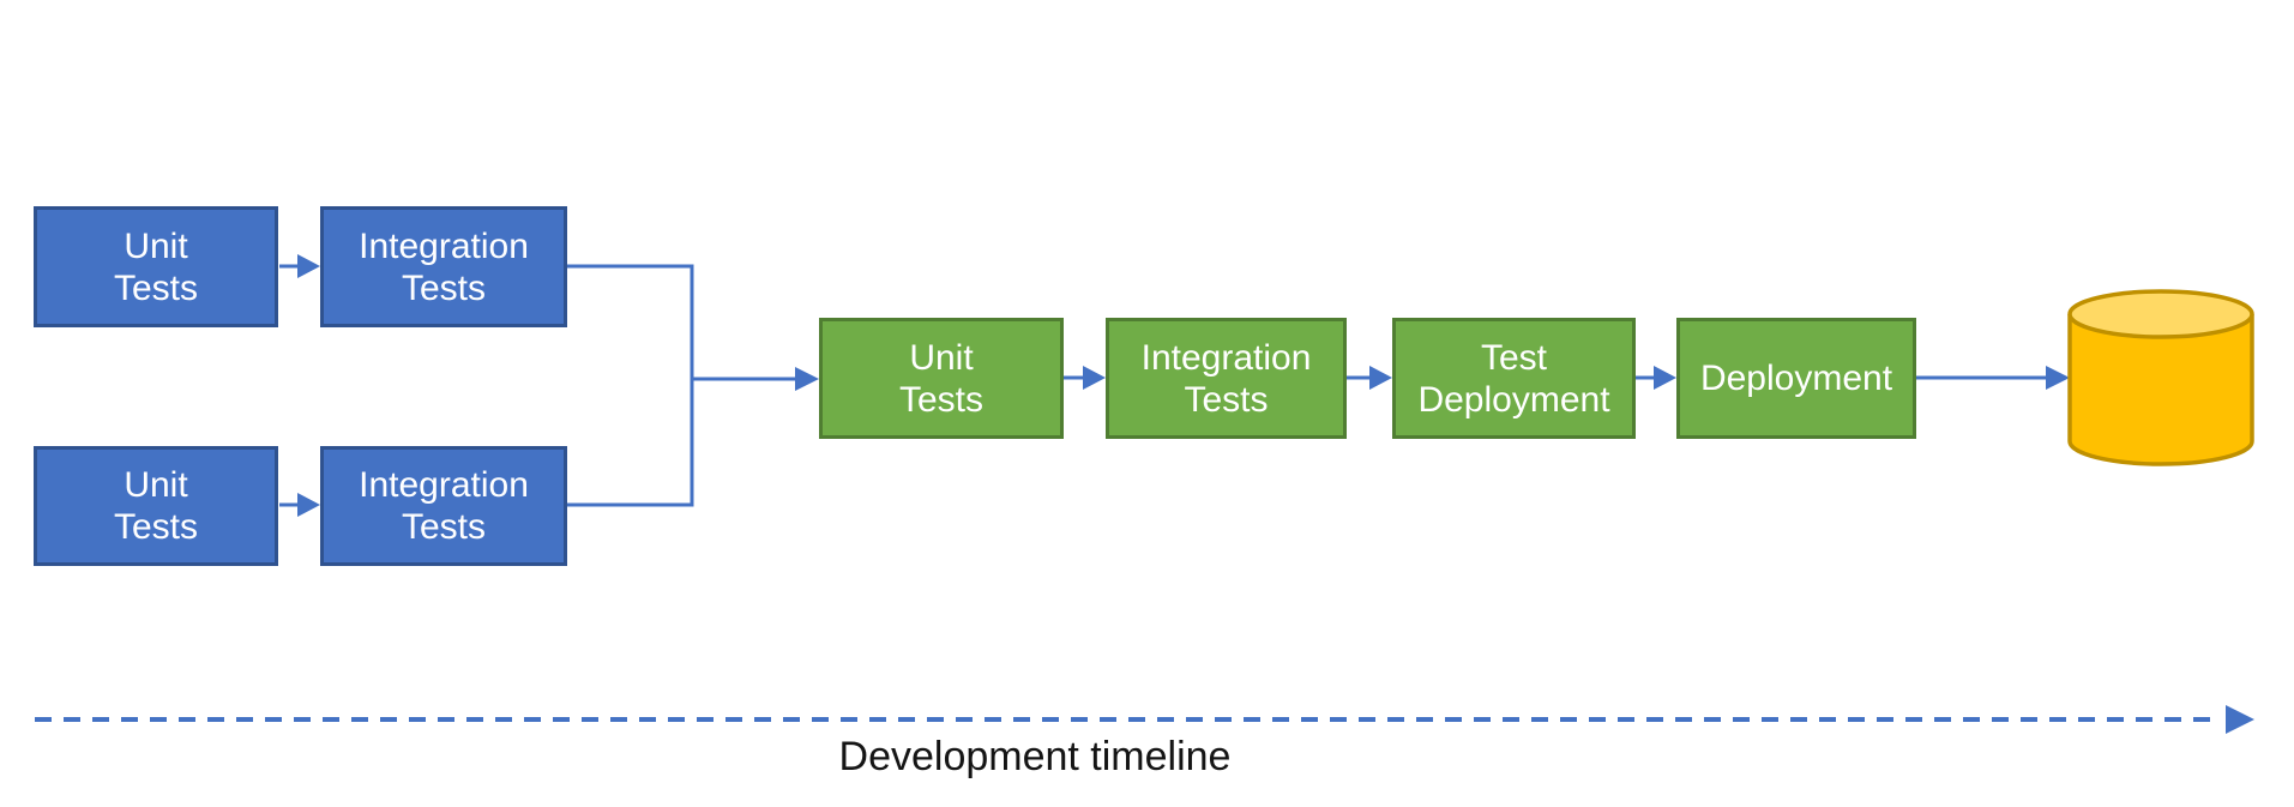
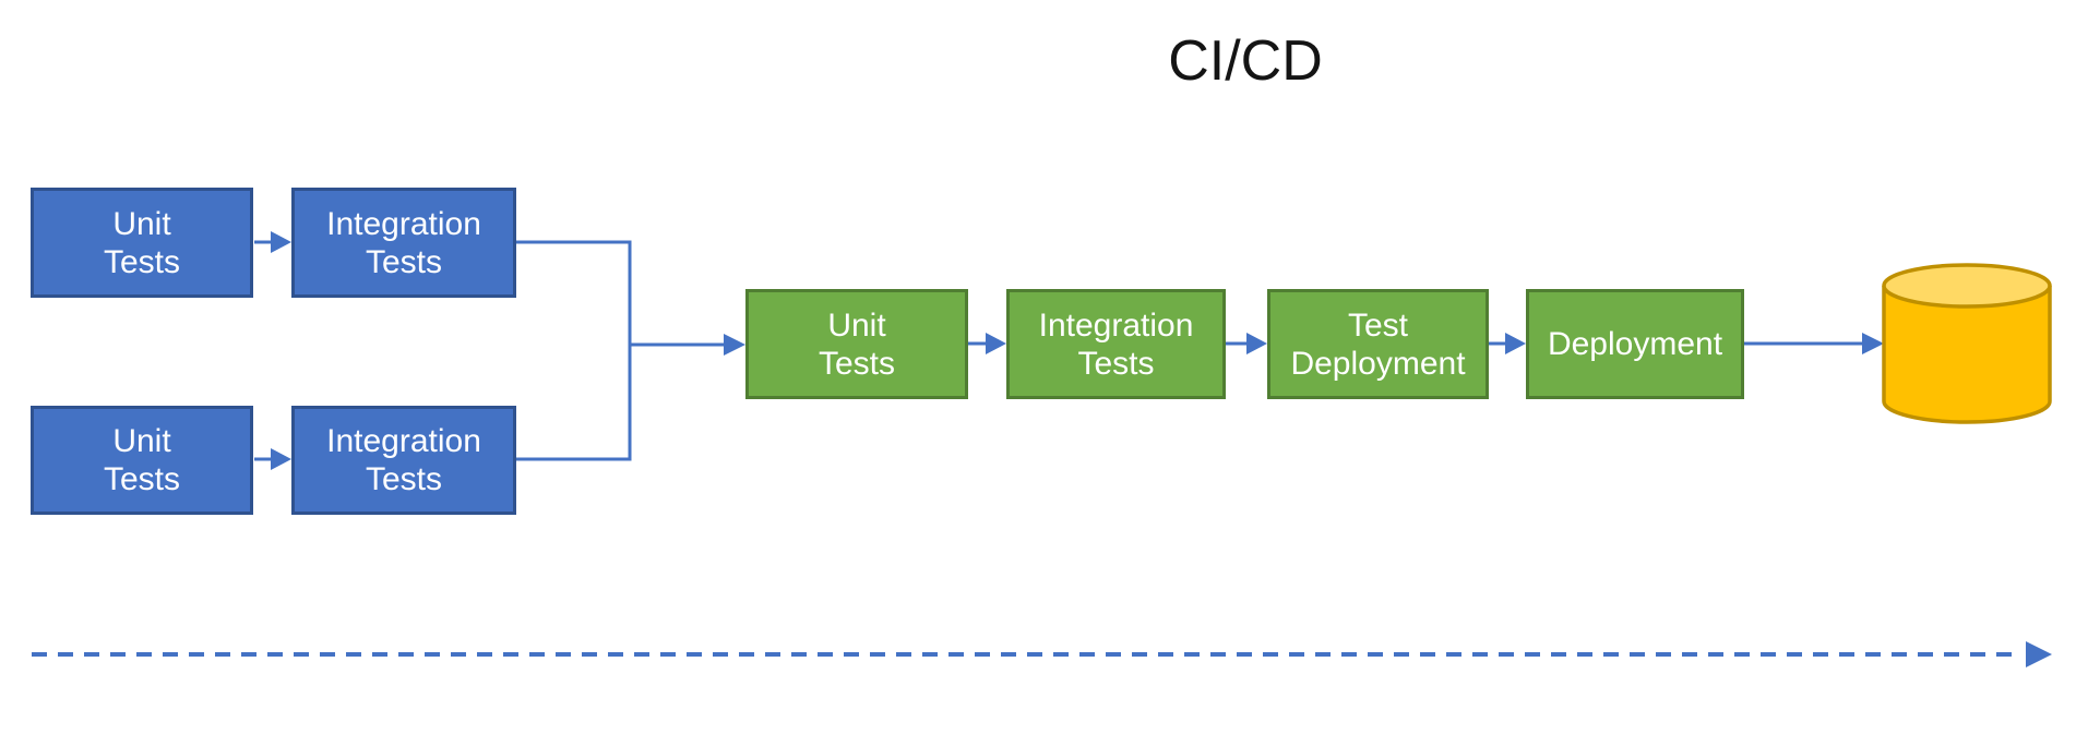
+ CI/CD
  Unit
  Tests
  Integration
  Tests
  Unit
  Tests
  Integration
  Tests
  Unit
  Tests
  Integration
  Tests
  Test
  Deployment
  Deployment
- Development timeline
